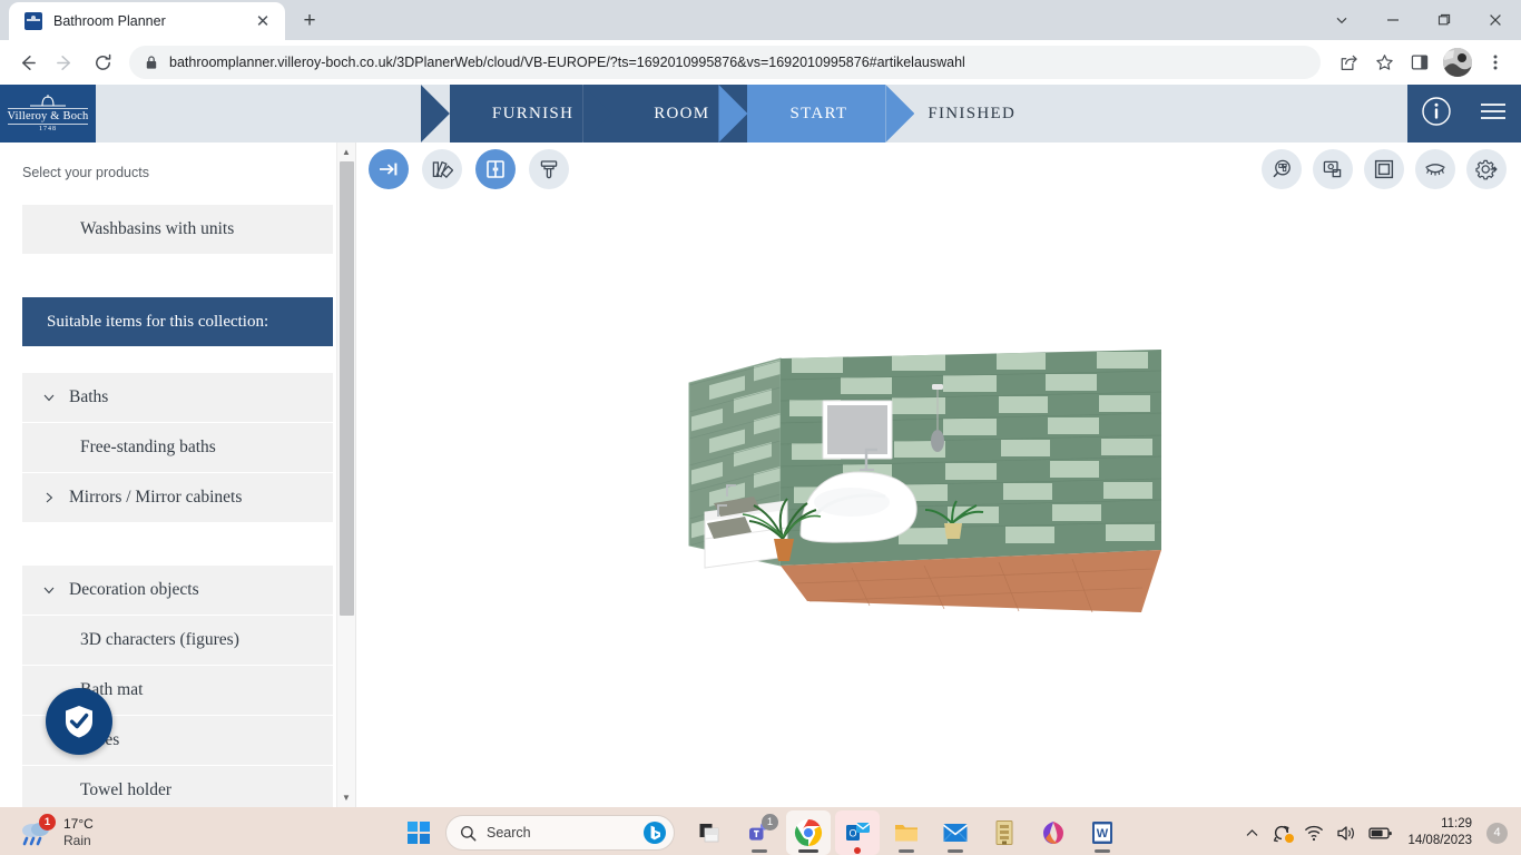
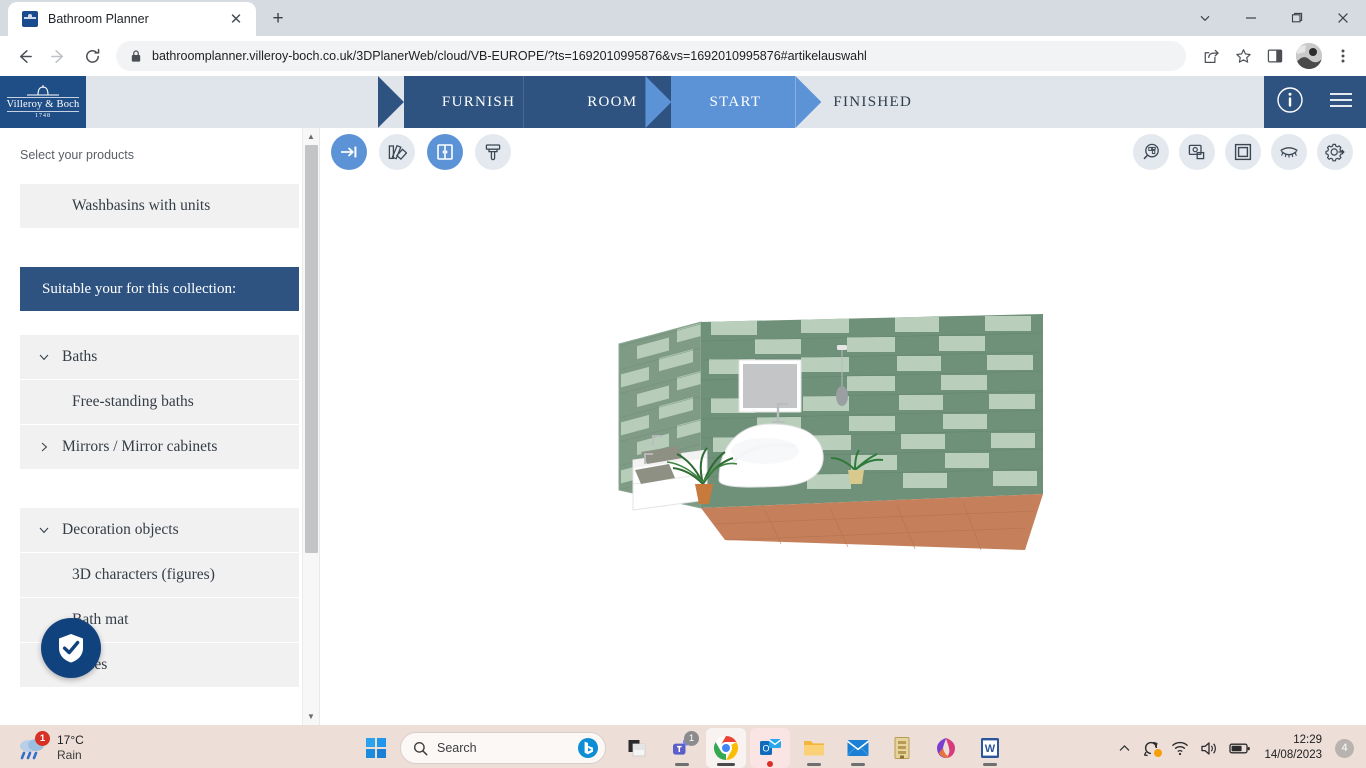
  Bathroom Planner
  ✕
  +
  bathroomplanner.villeroy-boch.co.uk/3DPlanerWeb/cloud/VB-EUROPE/?ts=1692010995876&vs=1692010995876#artikelauswahl
  Villeroy & Boch
  FURNISH
  ROOM
  START
  FINISHED
  Select your products
  Washbasins with units
- Suitable items for this collection:
+ Suitable your for this collection:
  Baths
  Free-standing baths
  Mirrors / Mirror cabinets
  Decoration objects
  3D characters (figures)
  ath mat
- Towel holder
  ▲
  ▼
  1
  17°C
  Rain
  Search
  1
  O
  W
- 11:29
+ 12:29
  14/08/2023
  4
